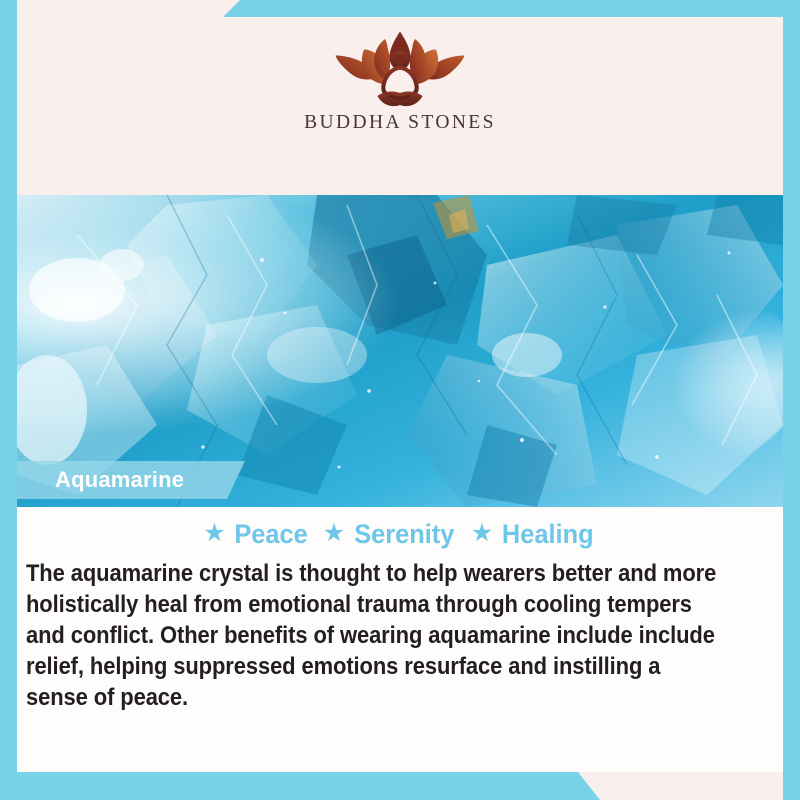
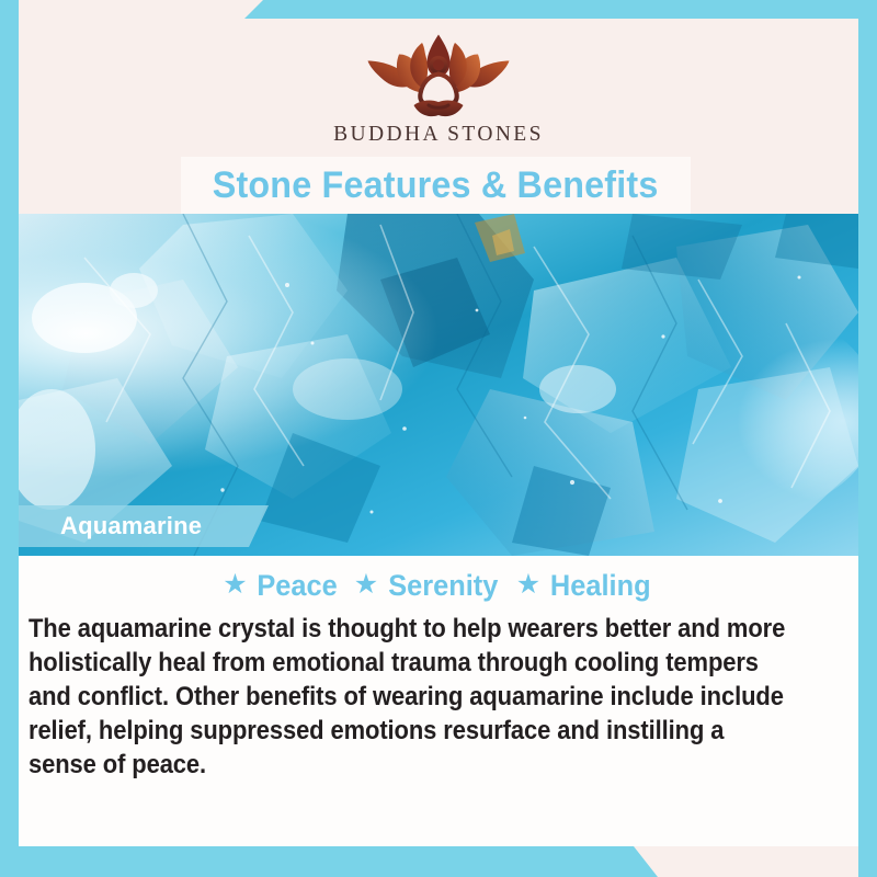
  BUDDHA STONES
+ Stone Features & Benefits
  Aquamarine
  ★
  Peace
  ★
  Serenity
  ★
  Healing
  The aquamarine crystal is thought to help wearers better and more holistically heal from emotional trauma through cooling tempers and conflict. Other benefits of wearing aquamarine include include relief, helping suppressed emotions resurface and instilling a sense of peace.
